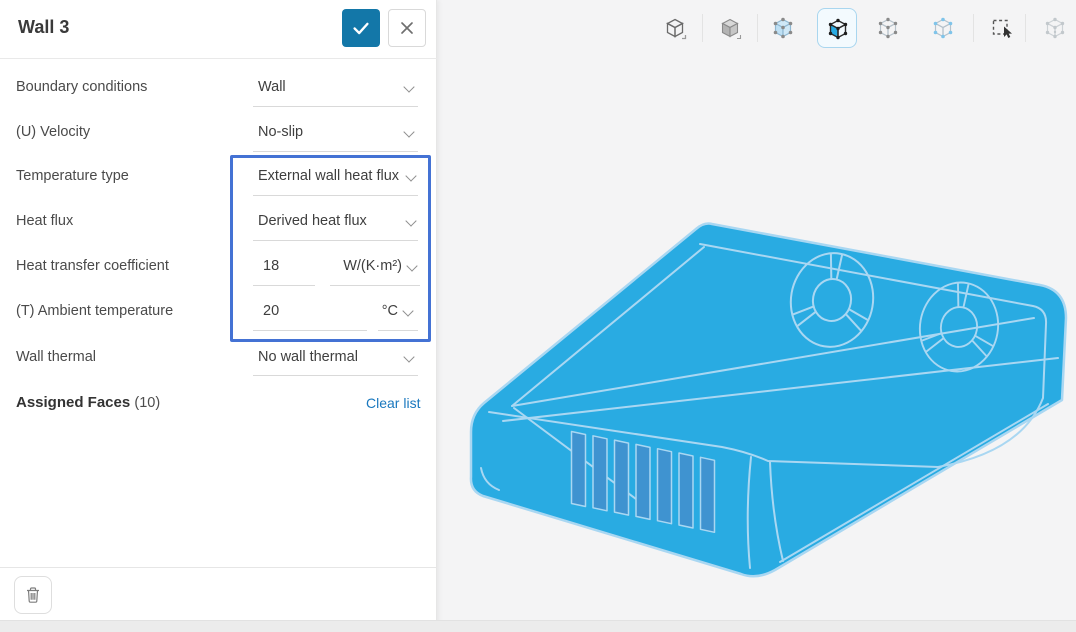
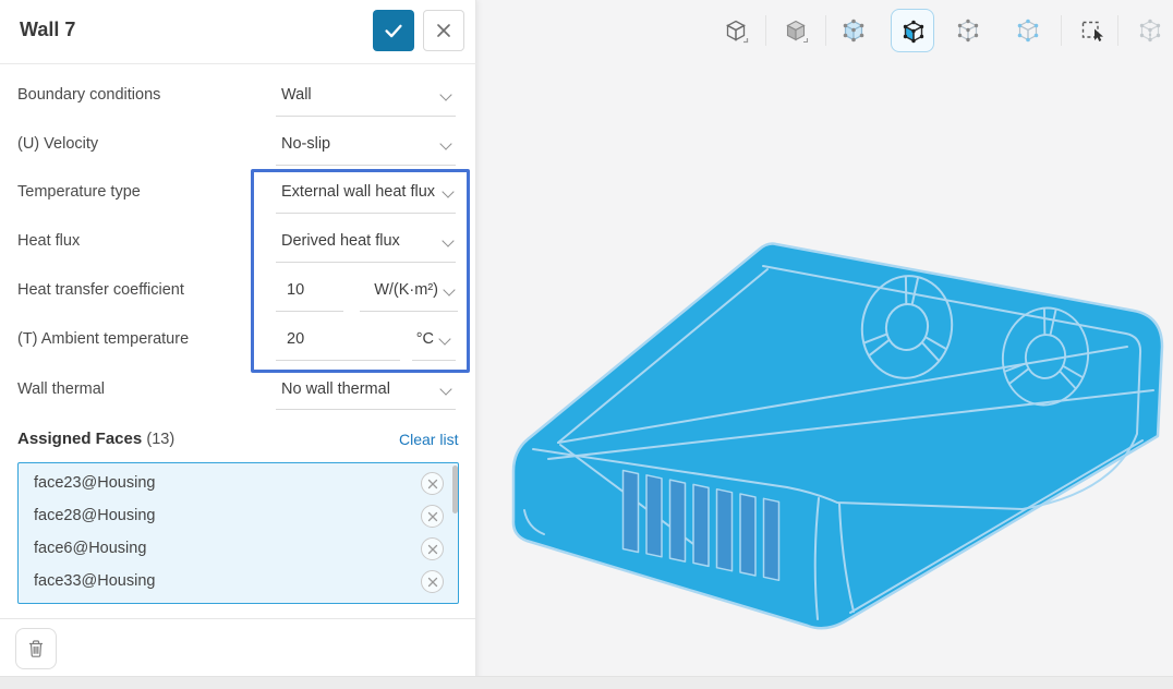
- Wall 3
+ Wall 7
  Boundary conditions
  Wall
  (U) Velocity
  No-slip
  Temperature type
  External wall heat flux
  Heat flux
  Derived heat flux
  Heat transfer coefficient
- 18
+ 10
  W/(K·m²)
  (T) Ambient temperature
  20
  °C
  Wall thermal
  No wall thermal
- Assigned Faces (10)
+ Assigned Faces (13)
  Clear list
+ face23@Housing
+ face28@Housing
+ face6@Housing
+ face33@Housing
